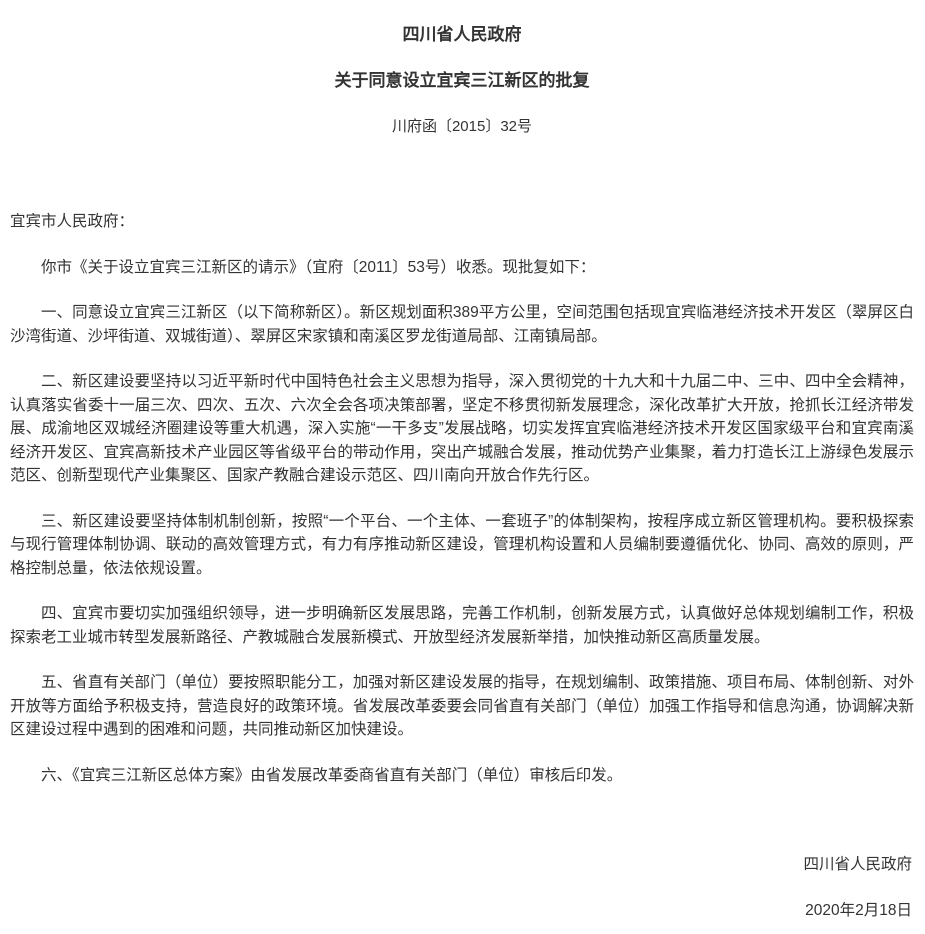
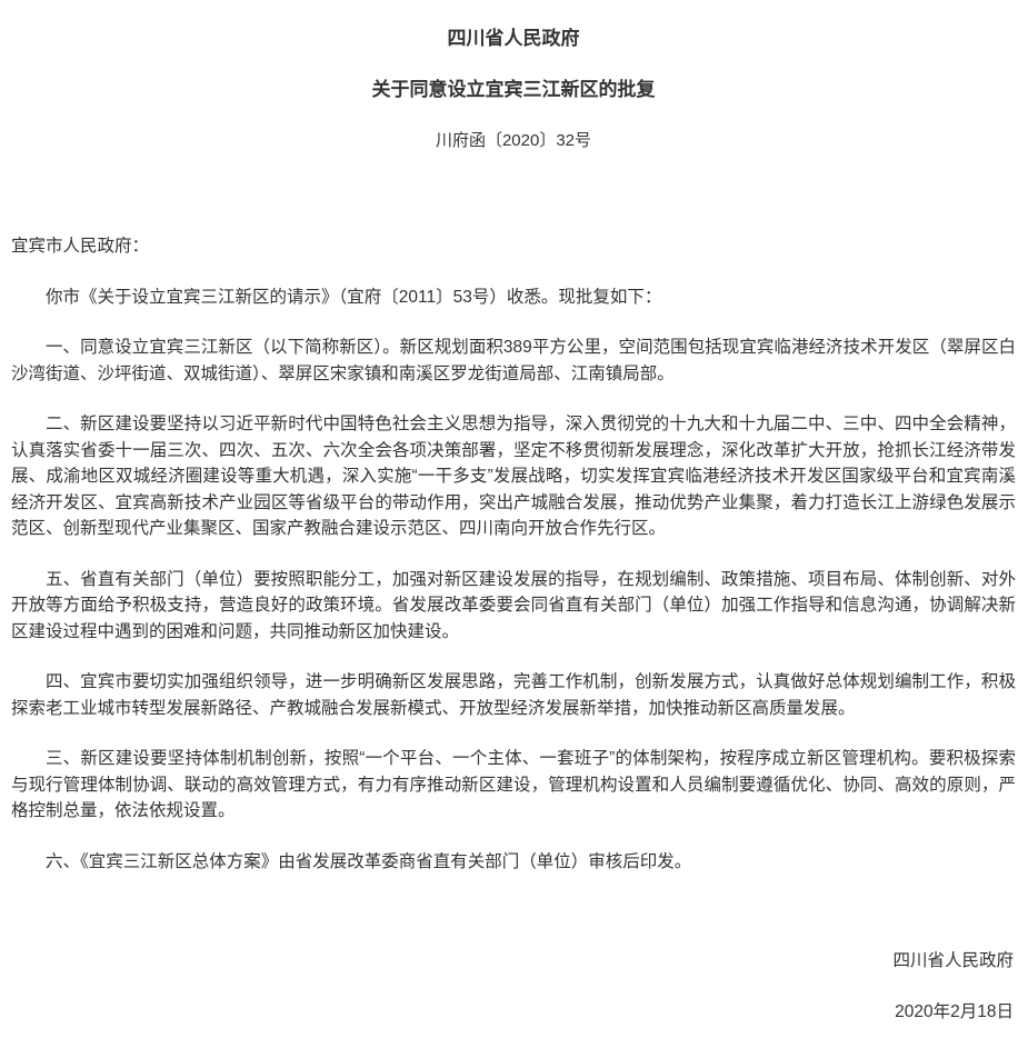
  四川省人民政府
  关于同意设立宜宾三江新区的批复
- 川府函〔2015〕32号
+ 川府函〔2020〕32号
  宜宾市人民政府：
  你市《关于设立宜宾三江新区的请示》（宜府〔2011〕53号）收悉。现批复如下：
  一、同意设立宜宾三江新区（以下简称新区）。新区规划面积389平方公里，空间范围包括现宜宾临港经济技术开发区（翠屏区白沙湾街道、沙坪街道、双城街道）、翠屏区宋家镇和南溪区罗龙街道局部、江南镇局部。
  二、新区建设要坚持以习近平新时代中国特色社会主义思想为指导，深入贯彻党的十九大和十九届二中、三中、四中全会精神，认真落实省委十一届三次、四次、五次、六次全会各项决策部署，坚定不移贯彻新发展理念，深化改革扩大开放，抢抓长江经济带发展、成渝地区双城经济圈建设等重大机遇，深入实施“一干多支”发展战略，切实发挥宜宾临港经济技术开发区国家级平台和宜宾南溪经济开发区、宜宾高新技术产业园区等省级平台的带动作用，突出产城融合发展，推动优势产业集聚，着力打造长江上游绿色发展示范区、创新型现代产业集聚区、国家产教融合建设示范区、四川南向开放合作先行区。
- 三、新区建设要坚持体制机制创新，按照“一个平台、一个主体、一套班子”的体制架构，按程序成立新区管理机构。要积极探索与现行管理体制协调、联动的高效管理方式，有力有序推动新区建设，管理机构设置和人员编制要遵循优化、协同、高效的原则，严格控制总量，依法依规设置。
+ 五、省直有关部门（单位）要按照职能分工，加强对新区建设发展的指导，在规划编制、政策措施、项目布局、体制创新、对外开放等方面给予积极支持，营造良好的政策环境。省发展改革委要会同省直有关部门（单位）加强工作指导和信息沟通，协调解决新区建设过程中遇到的困难和问题，共同推动新区加快建设。
  四、宜宾市要切实加强组织领导，进一步明确新区发展思路，完善工作机制，创新发展方式，认真做好总体规划编制工作，积极探索老工业城市转型发展新路径、产教城融合发展新模式、开放型经济发展新举措，加快推动新区高质量发展。
- 五、省直有关部门（单位）要按照职能分工，加强对新区建设发展的指导，在规划编制、政策措施、项目布局、体制创新、对外开放等方面给予积极支持，营造良好的政策环境。省发展改革委要会同省直有关部门（单位）加强工作指导和信息沟通，协调解决新区建设过程中遇到的困难和问题，共同推动新区加快建设。
+ 三、新区建设要坚持体制机制创新，按照“一个平台、一个主体、一套班子”的体制架构，按程序成立新区管理机构。要积极探索与现行管理体制协调、联动的高效管理方式，有力有序推动新区建设，管理机构设置和人员编制要遵循优化、协同、高效的原则，严格控制总量，依法依规设置。
  六、《宜宾三江新区总体方案》由省发展改革委商省直有关部门（单位）审核后印发。
  四川省人民政府
  2020年2月18日
